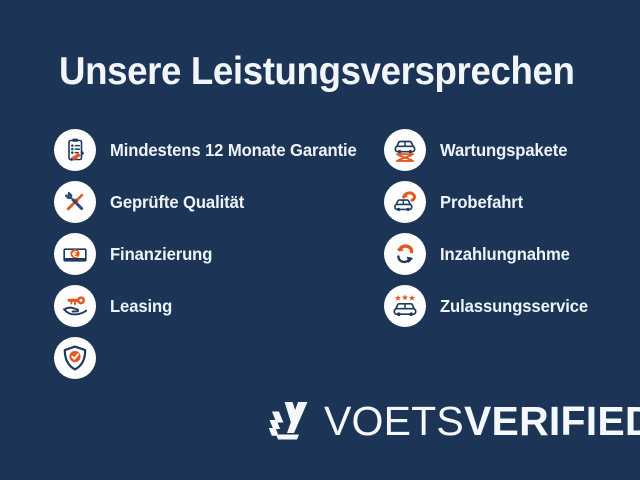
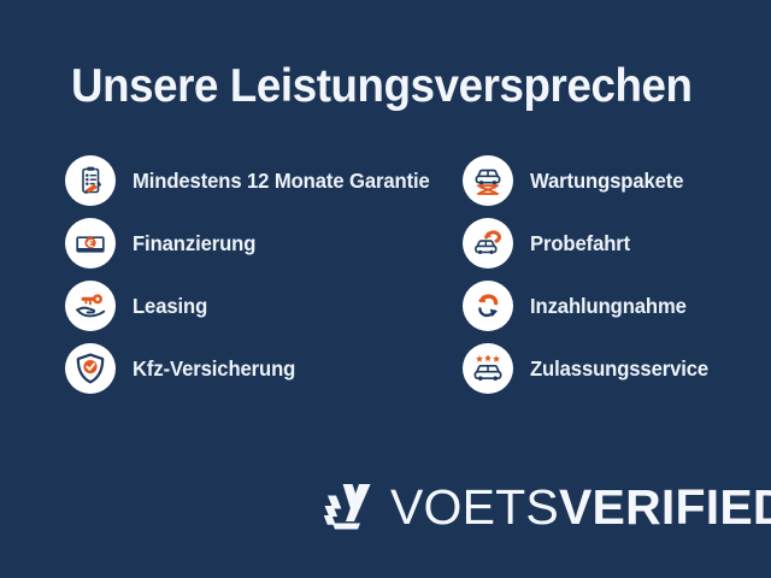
  Unsere Leistungsversprechen
  Mindestens 12 Monate Garantie
- Geprüfte Qualität
  €
  Finanzierung
  Leasing
+ Kfz-Versicherung
  Wartungspakete
  Probefahrt
  Inzahlungnahme
  Zulassungsservice
  VOETSVERIFIE
